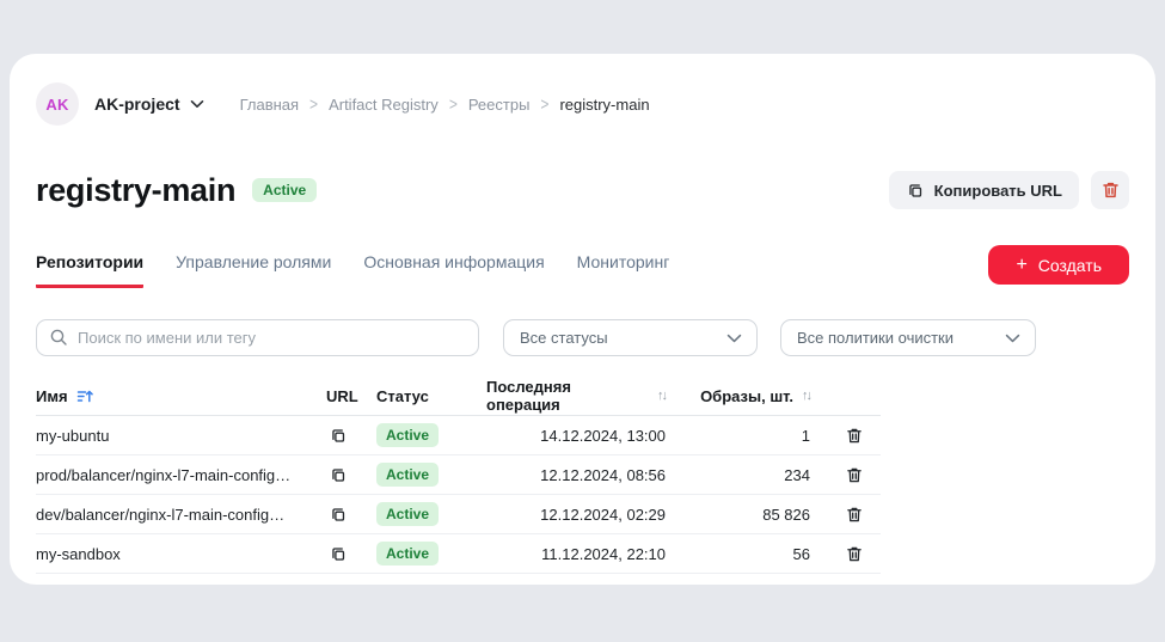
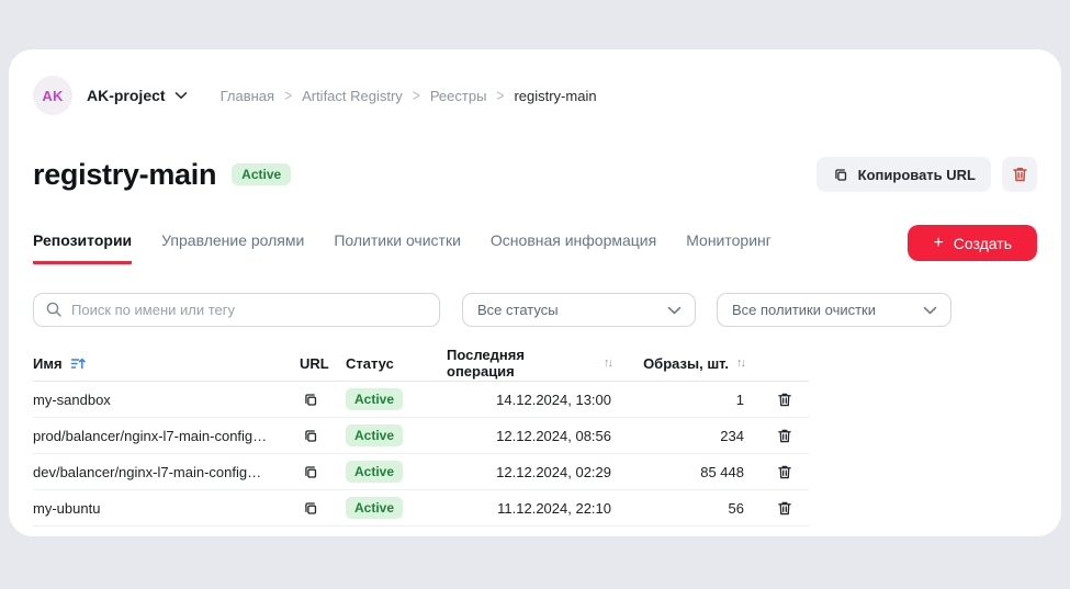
  AK
  AK-project
  Главная
  >
  Artifact Registry
  >
  Реестры
  >
  registry-main
  registry-main
  Active
  Копировать URL
  Репозитории
  Управление ролями
+ Политики очистки
  Основная информация
  Мониторинг
  +
  Создать
  Поиск по имени или тегу
  Все статусы
  Все политики очистки
  Имя
  URL
  Статус
  Последняя операция
  ↑↓
  Образы, шт.
  ↑↓
- my-ubuntu
+ my-sandbox
  Active
  14.12.2024, 13:00
  1
  prod/balancer/nginx-l7-main-config…
  Active
  12.12.2024, 08:56
  234
  dev/balancer/nginx-l7-main-config…
  Active
  12.12.2024, 02:29
- 85 826
+ 85 448
- my-sandbox
+ my-ubuntu
  Active
  11.12.2024, 22:10
  56
